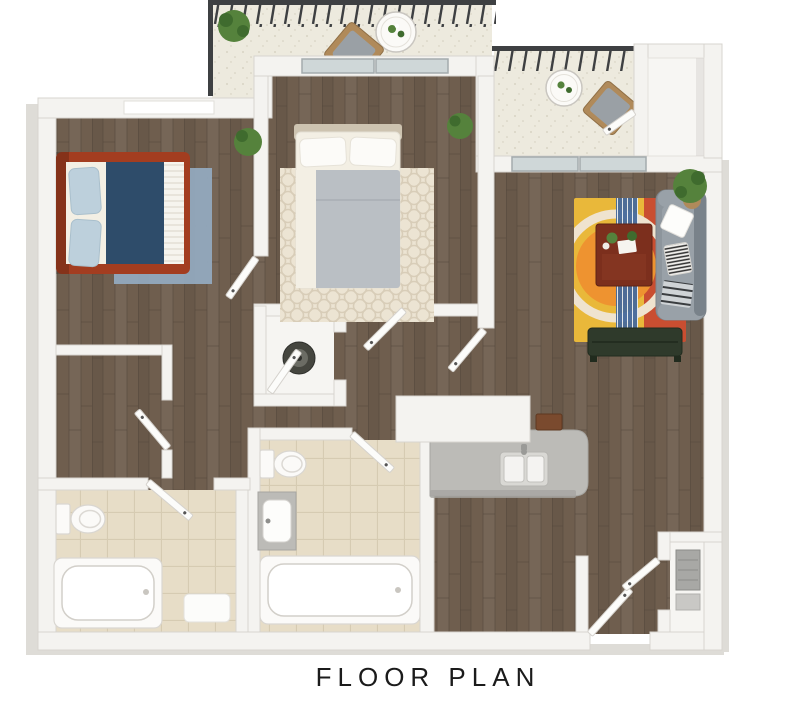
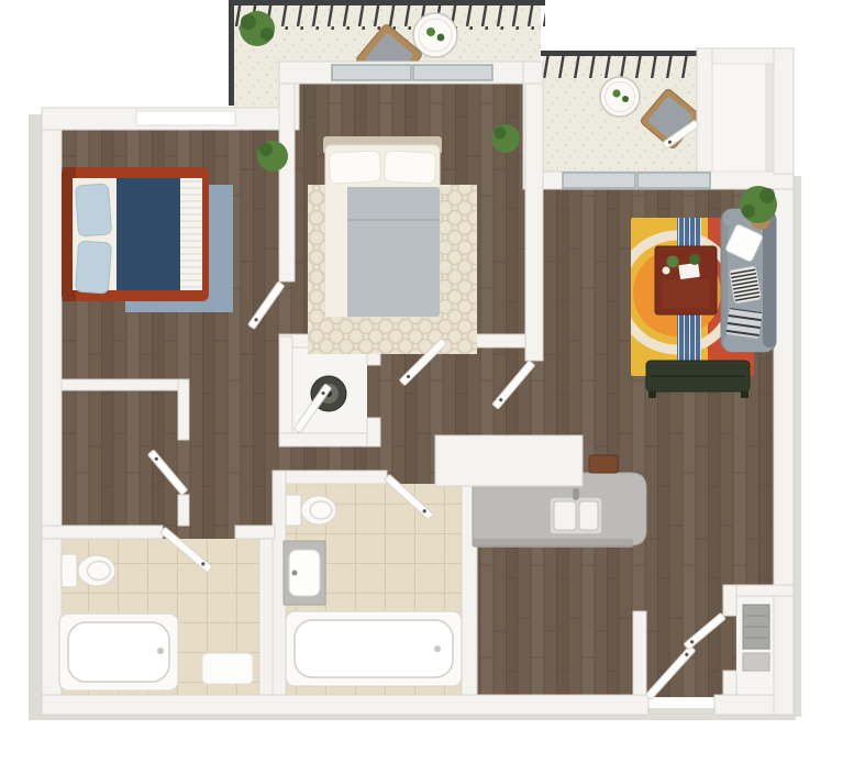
- FLOOR PLAN
